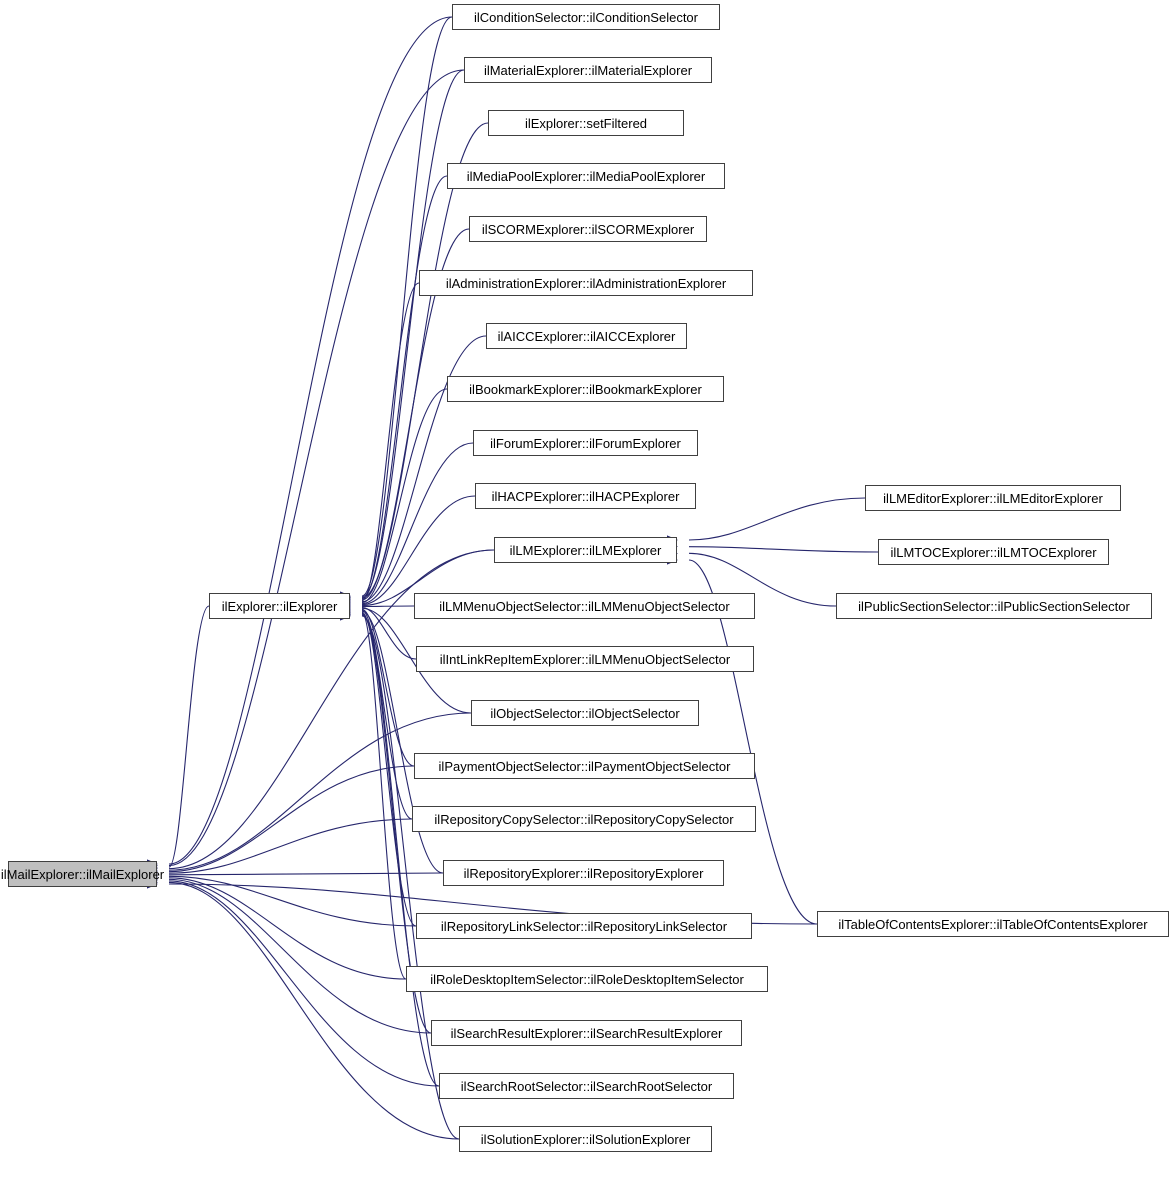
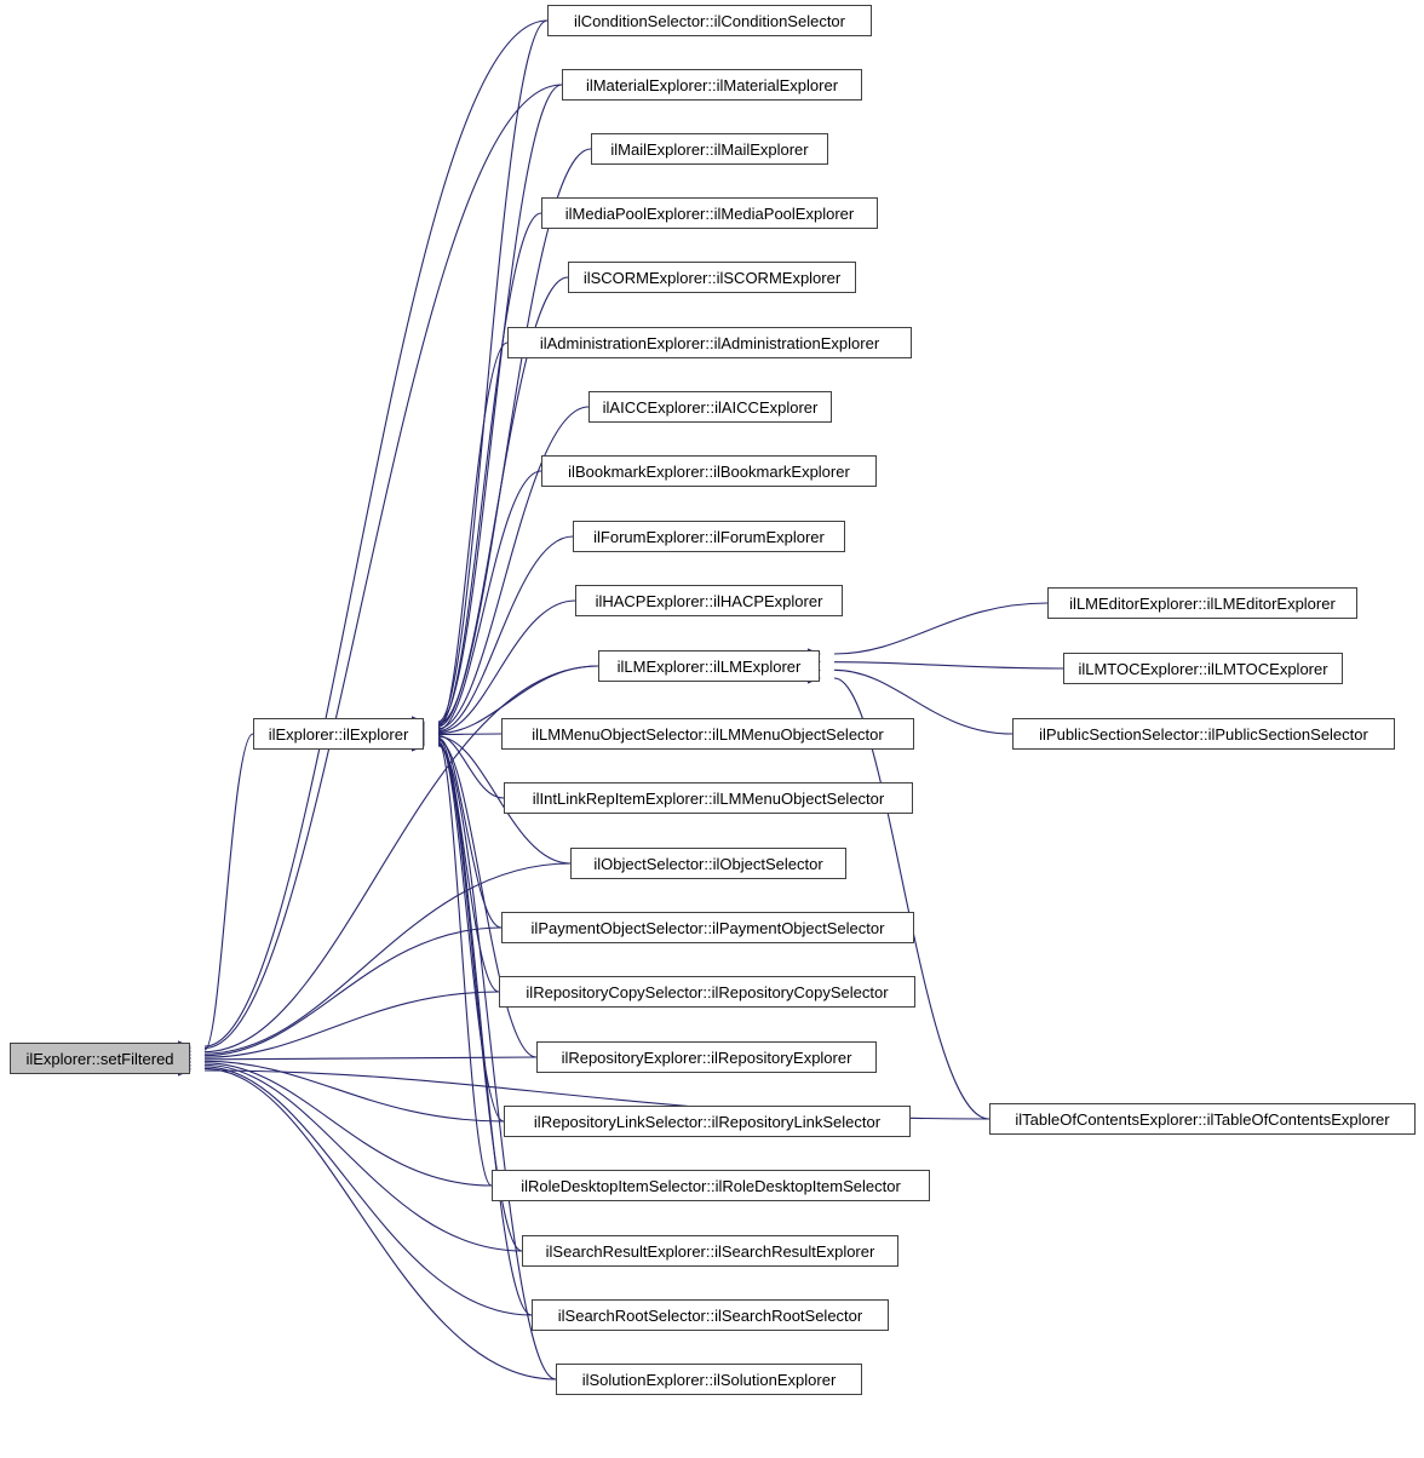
- ilMailExplorer::ilMailExplorer
+ ilExplorer::setFiltered
  ilExplorer::ilExplorer
  ilConditionSelector::ilConditionSelector
  ilMaterialExplorer::ilMaterialExplorer
- ilExplorer::setFiltered
+ ilMailExplorer::ilMailExplorer
  ilMediaPoolExplorer::ilMediaPoolExplorer
  ilSCORMExplorer::ilSCORMExplorer
  ilAdministrationExplorer::ilAdministrationExplorer
  ilAICCExplorer::ilAICCExplorer
  ilBookmarkExplorer::ilBookmarkExplorer
  ilForumExplorer::ilForumExplorer
  ilHACPExplorer::ilHACPExplorer
  ilLMExplorer::ilLMExplorer
  ilLMMenuObjectSelector::ilLMMenuObjectSelector
  ilIntLinkRepItemExplorer::ilLMMenuObjectSelector
  ilObjectSelector::ilObjectSelector
  ilPaymentObjectSelector::ilPaymentObjectSelector
  ilRepositoryCopySelector::ilRepositoryCopySelector
  ilRepositoryExplorer::ilRepositoryExplorer
  ilRepositoryLinkSelector::ilRepositoryLinkSelector
  ilRoleDesktopItemSelector::ilRoleDesktopItemSelector
  ilSearchResultExplorer::ilSearchResultExplorer
  ilSearchRootSelector::ilSearchRootSelector
  ilSolutionExplorer::ilSolutionExplorer
  ilLMEditorExplorer::ilLMEditorExplorer
  ilLMTOCExplorer::ilLMTOCExplorer
  ilPublicSectionSelector::ilPublicSectionSelector
  ilTableOfContentsExplorer::ilTableOfContentsExplorer
